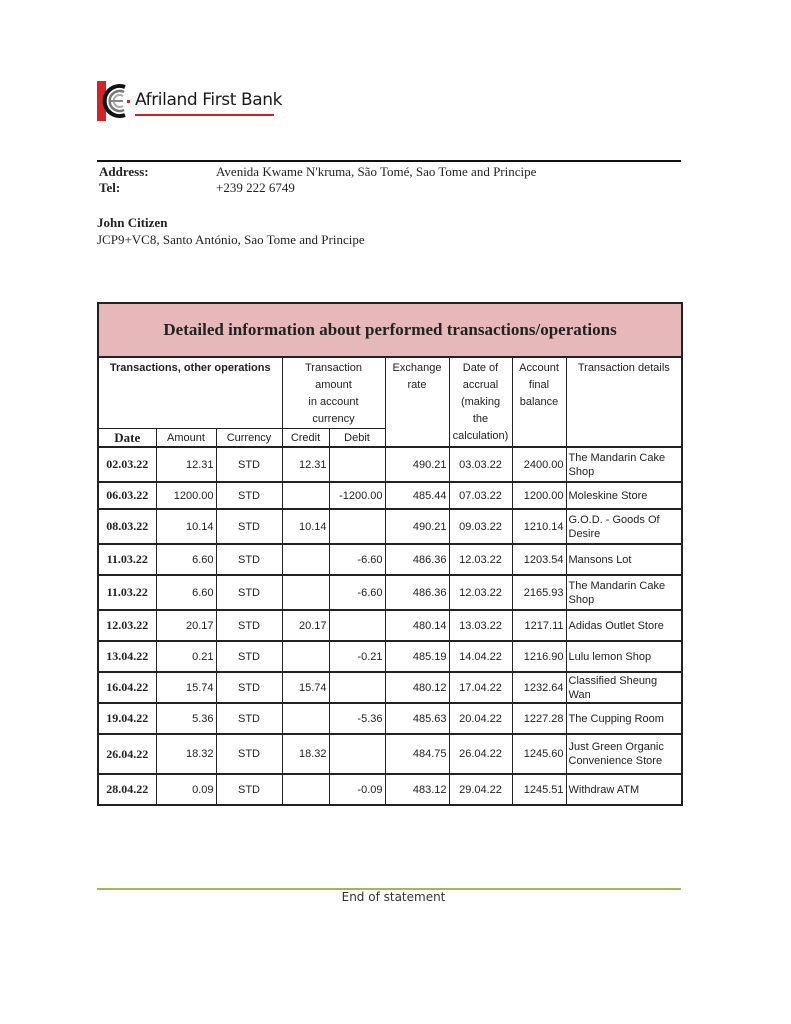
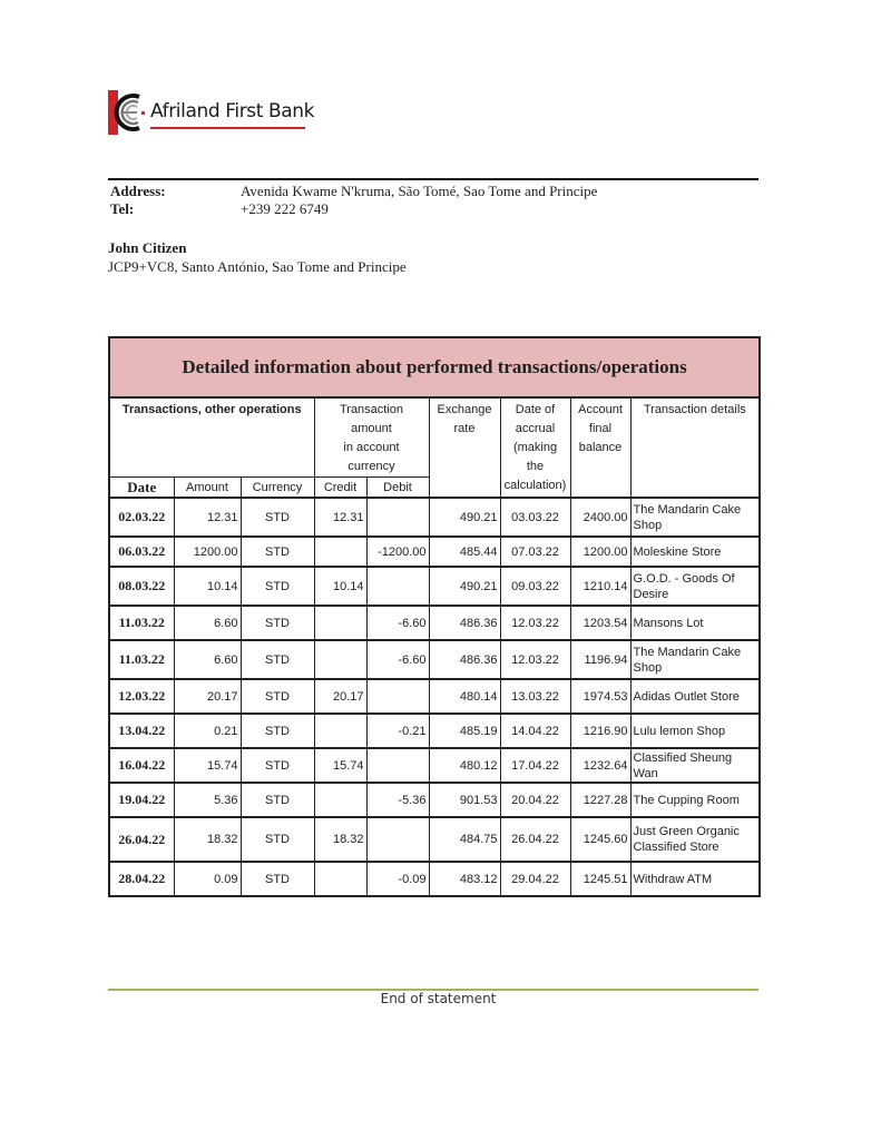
  Afriland First Bank
  Address:
  Avenida Kwame N'kruma, São Tomé, Sao Tome and Principe
  Tel:
  +239 222 6749
  John Citizen
  JCP9+VC8, Santo António, Sao Tome and Principe
  Detailed information about performed transactions/operations
  Transactions, other operations	Transaction amount in account currency	Exchange rate	Date of accrual (making the calculation)	Account final balance	Transaction details
  Date	Amount	Currency	Credit	Debit
  02.03.22	12.31	STD	12.31		490.21	03.03.22	2400.00	The Mandarin Cake Shop
  06.03.22	1200.00	STD		-1200.00	485.44	07.03.22	1200.00	Moleskine Store
  08.03.22	10.14	STD	10.14		490.21	09.03.22	1210.14	G.O.D. - Goods Of Desire
  11.03.22	6.60	STD		-6.60	486.36	12.03.22	1203.54	Mansons Lot
- 11.03.22	6.60	STD		-6.60	486.36	12.03.22	2165.93	The Mandarin Cake Shop
+ 11.03.22	6.60	STD		-6.60	486.36	12.03.22	1196.94	The Mandarin Cake Shop
- 12.03.22	20.17	STD	20.17		480.14	13.03.22	1217.11	Adidas Outlet Store
+ 12.03.22	20.17	STD	20.17		480.14	13.03.22	1974.53	Adidas Outlet Store
  13.04.22	0.21	STD		-0.21	485.19	14.04.22	1216.90	Lulu lemon Shop
  16.04.22	15.74	STD	15.74		480.12	17.04.22	1232.64	Classified Sheung Wan
- 19.04.22	5.36	STD		-5.36	485.63	20.04.22	1227.28	The Cupping Room
+ 19.04.22	5.36	STD		-5.36	901.53	20.04.22	1227.28	The Cupping Room
- 26.04.22	18.32	STD	18.32		484.75	26.04.22	1245.60	Just Green Organic Convenience Store
+ 26.04.22	18.32	STD	18.32		484.75	26.04.22	1245.60	Just Green Organic Classified Store
  28.04.22	0.09	STD		-0.09	483.12	29.04.22	1245.51	Withdraw ATM
  End of statement
